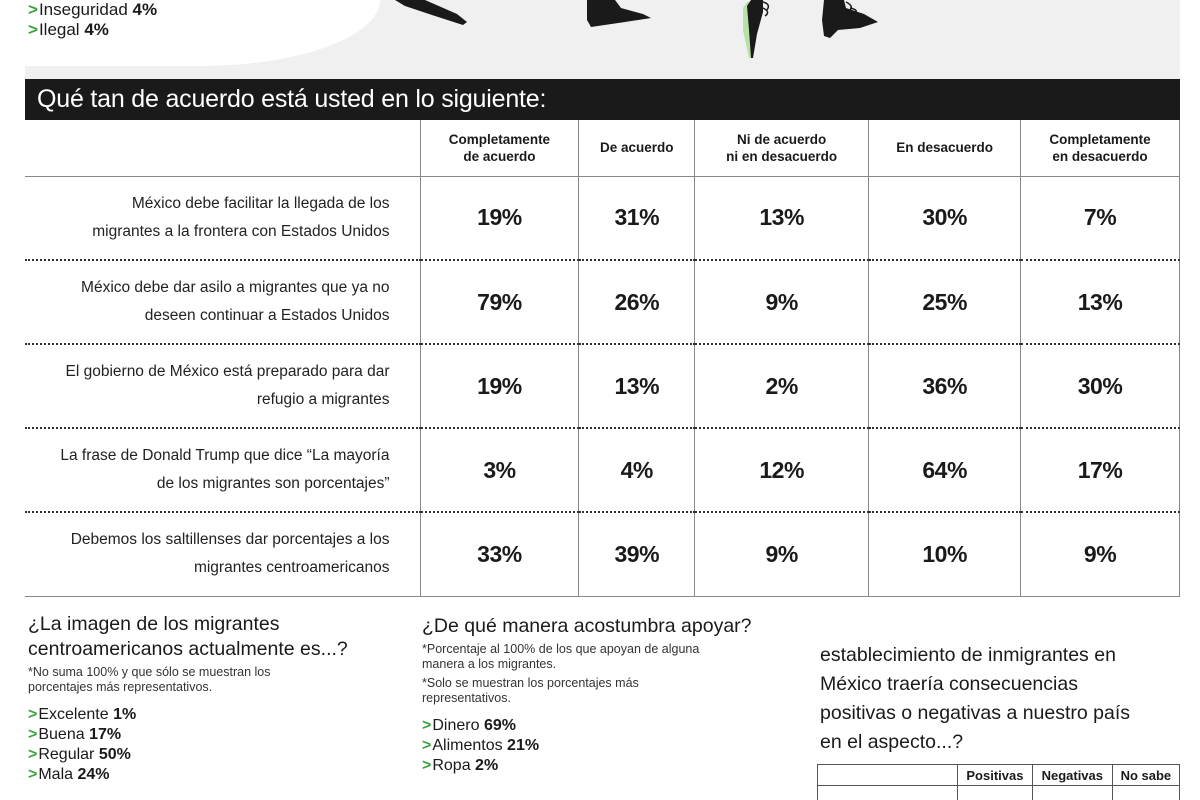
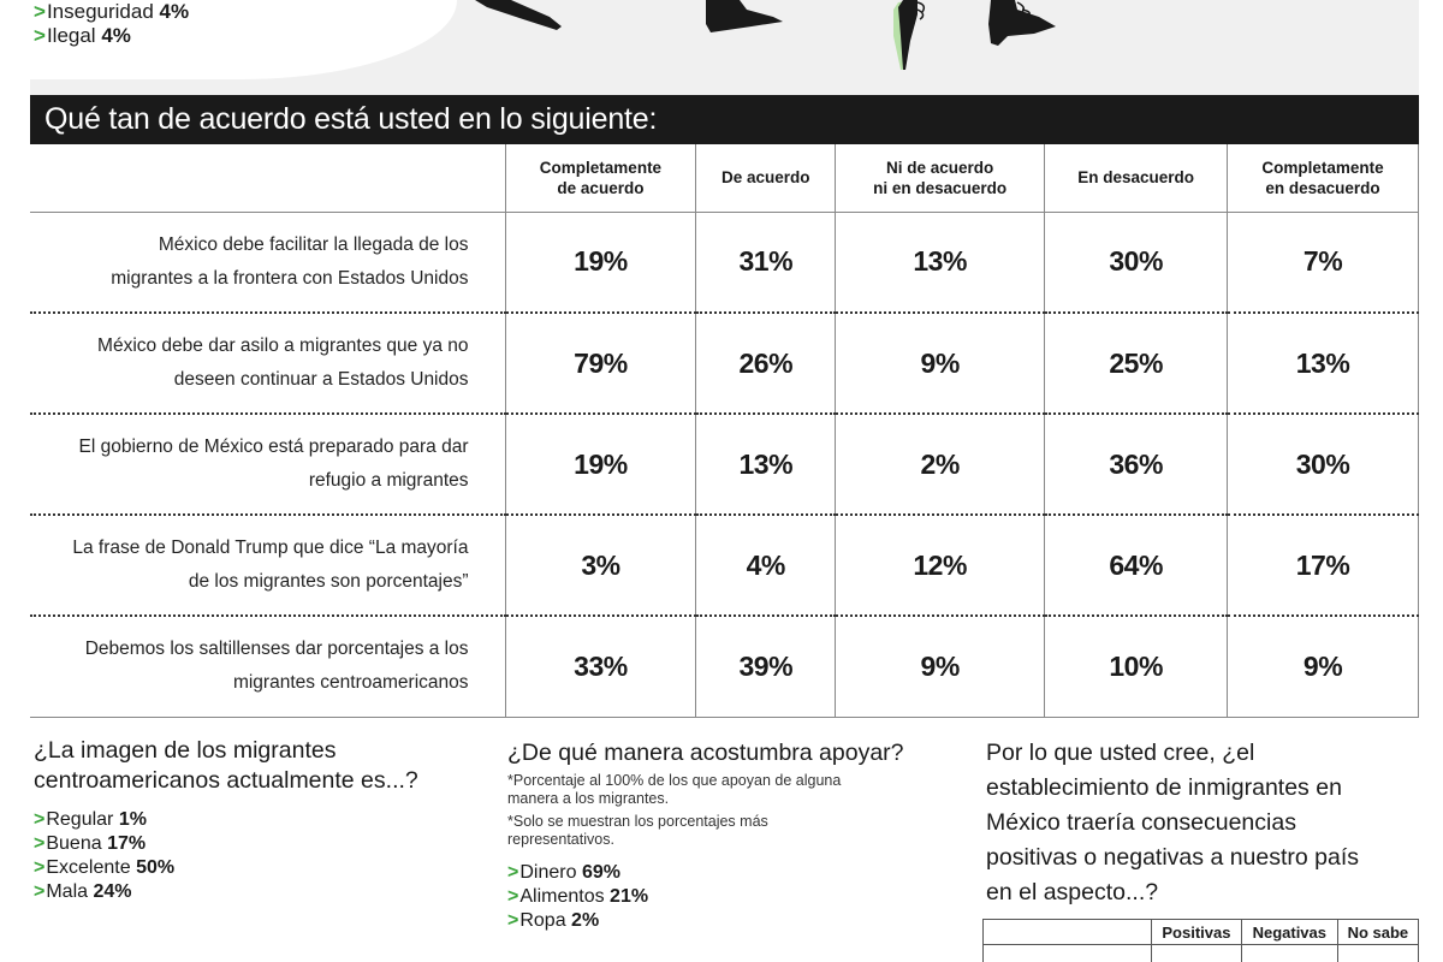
  >Inseguridad 4%
  >Ilegal 4%
  Qué tan de acuerdo está usted en lo siguiente:
  	Completamentede acuerdo	De acuerdo	Ni de acuerdoni en desacuerdo	En desacuerdo	Completamenteen desacuerdo
  México debe facilitar la llegada de losmigrantes a la frontera con Estados Unidos	19%	31%	13%	30%	7%
  México debe dar asilo a migrantes que ya nodeseen continuar a Estados Unidos	79%	26%	9%	25%	13%
  El gobierno de México está preparado para darrefugio a migrantes	19%	13%	2%	36%	30%
  La frase de Donald Trump que dice “La mayoríade los migrantes son porcentajes”	3%	4%	12%	64%	17%
  Debemos los saltillenses dar porcentajes a losmigrantes centroamericanos	33%	39%	9%	10%	9%
  ¿La imagen de los migrantes
  centroamericanos actualmente es...?
- *No suma 100% y que sólo se muestran los
- porcentajes más representativos.
- >Excelente 1%
+ >Regular 1%
  >Buena 17%
- >Regular 50%
+ >Excelente 50%
  >Mala 24%
  ¿De qué manera acostumbra apoyar?
  *Porcentaje al 100% de los que apoyan de alguna
  manera a los migrantes.
  *Solo se muestran los porcentajes más
  representativos.
  >Dinero 69%
  >Alimentos 21%
  >Ropa 2%
+ Por lo que usted cree, ¿el
  establecimiento de inmigrantes en
  México traería consecuencias
  positivas o negativas a nuestro país
  en el aspecto...?
  	Positivas	Negativas	No sabe
